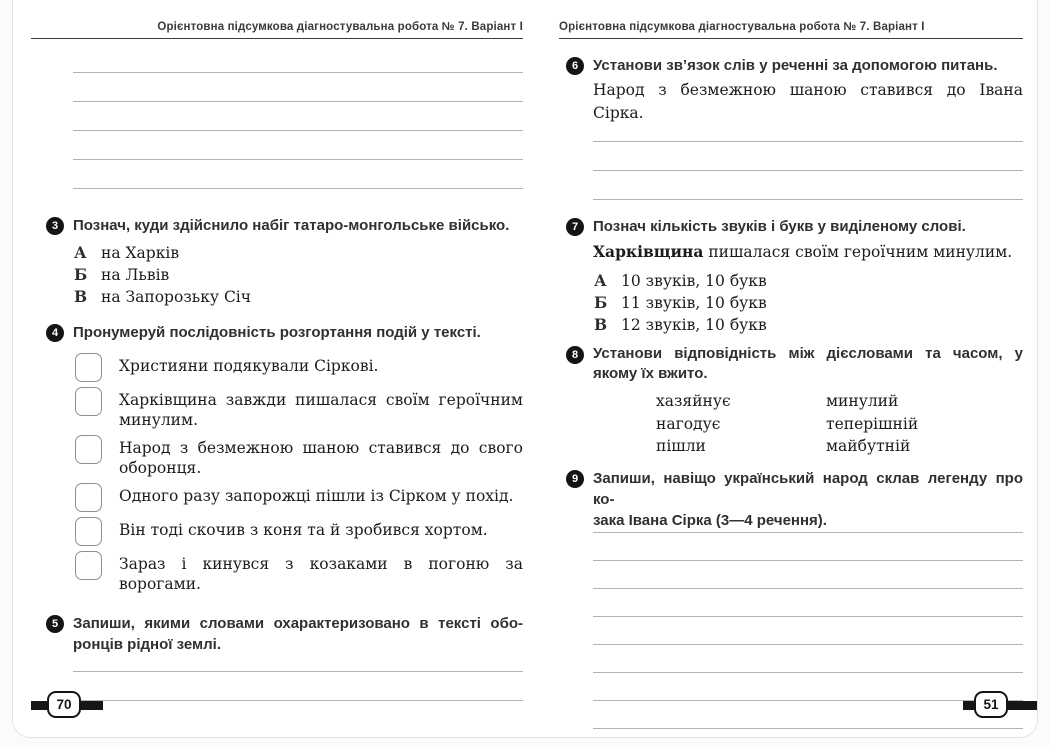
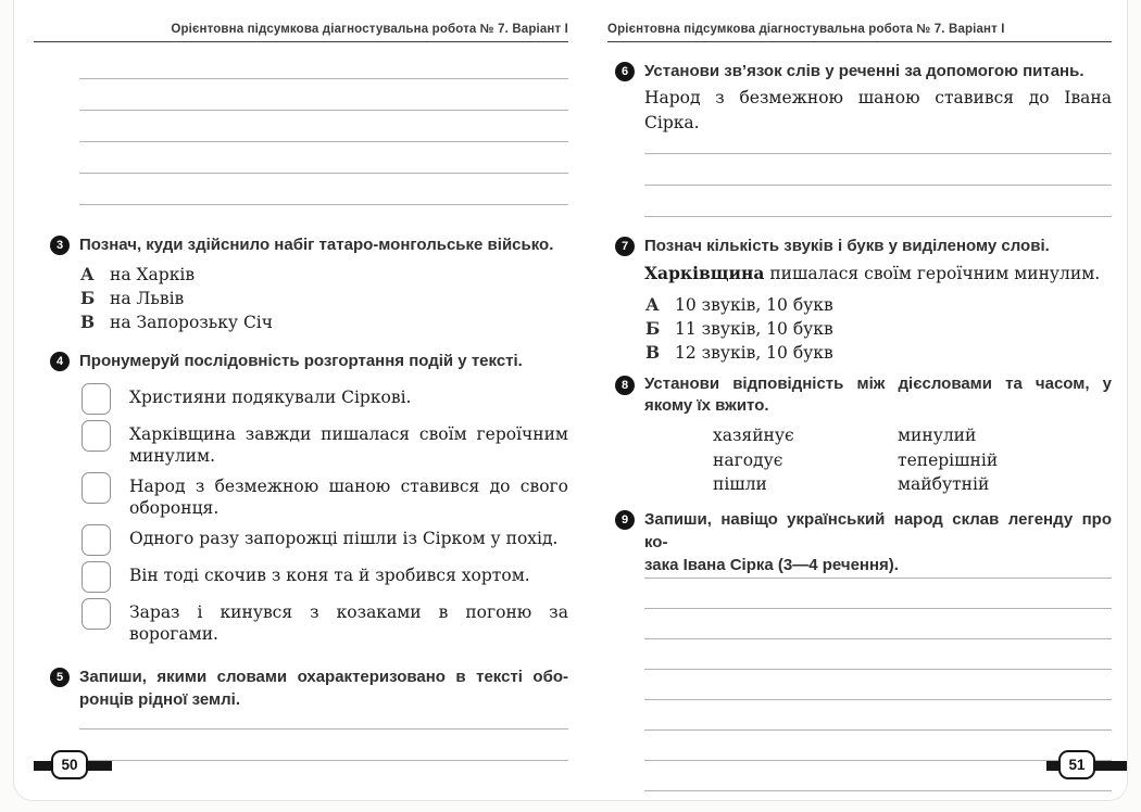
  Орієнтовна підсумкова діагностувальна робота № 7. Варіант I
  3
  Познач, куди здійснило набіг татаро-монгольське військо.
  А
  на Харків
  Б
  на Львів
  В
  на Запорозьку Січ
  4
  Пронумеруй послідовність розгортання подій у тексті.
  Християни подякували Сіркові.
  Харківщина завжди пишалася своїм героїчним минулим.
  Народ з безмежною шаною ставився до свого оборонця.
  Одного разу запорожці пішли із Сірком у похід.
  Він тоді скочив з коня та й зробився хортом.
  Зараз і кинувся з козаками в погоню за ворогами.
  5
  Запиши, якими словами охарактеризовано в тексті обо-
  ронців рідної землі.
  Орієнтовна підсумкова діагностувальна робота № 7. Варіант I
  6
  Установи зв’язок слів у реченні за допомогою питань.
  Народ з безмежною шаною ставився до Івана Сірка.
  7
  Познач кількість звуків і букв у виділеному слові.
  Харківщина пишалася своїм героїчним минулим.
  А
  10 звуків, 10 букв
  Б
  11 звуків, 10 букв
  В
  12 звуків, 10 букв
  8
  Установи відповідність між дієсловами та часом, у якому їх вжито.
  хазяйнує
  нагодує
  пішли
  минулий
  теперішній
  майбутній
  9
  Запиши, навіщо український народ склав легенду про ко-
  зака Івана Сірка (3—4 речення).
- 70
+ 50
  51
